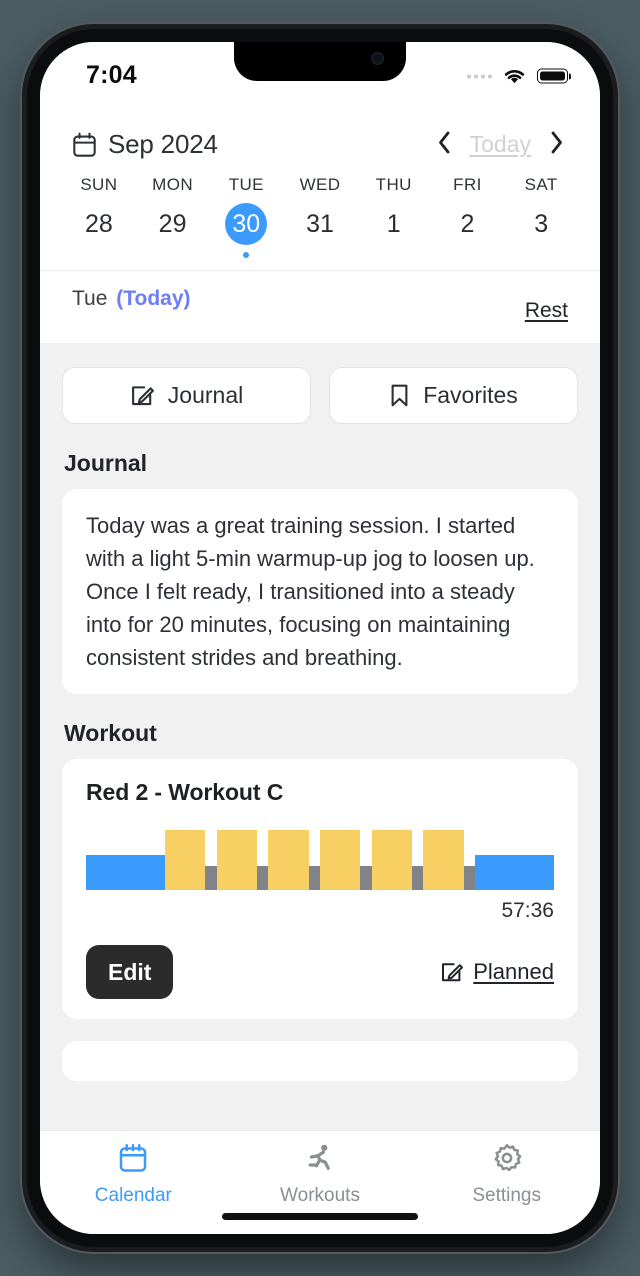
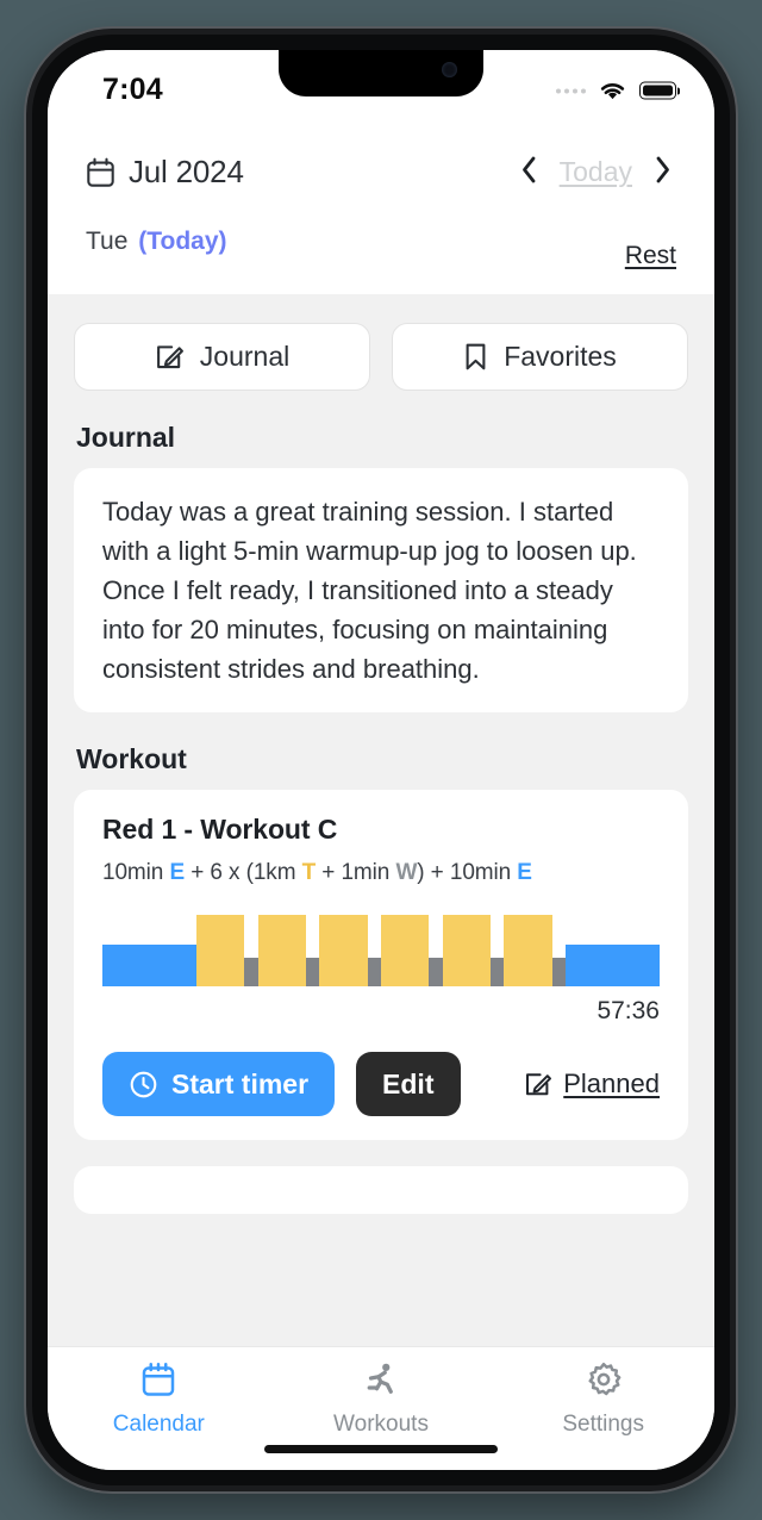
  7:04
- Sep 2024
+ Jul 2024
  Today
- SUN
- 28
- MON
- 29
- TUE
- 30
- WED
- 31
- THU
- 1
- FRI
- 2
- SAT
- 3
  Tue (Today)
  Rest
  Journal
  Favorites
  Journal
  Today was a great training session. I started with a light 5-min warmup-up jog to loosen up. Once I felt ready, I transitioned into a steady into for 20 minutes, focusing on maintaining consistent strides and breathing.
  Workout
- Red 2 - Workout C
+ Red 1 - Workout C
+ 10min E + 6 x (1km T + 1min W) + 10min E
  57:36
+ Start timer
  Edit
  Planned
  Calendar
  Workouts
  Settings
